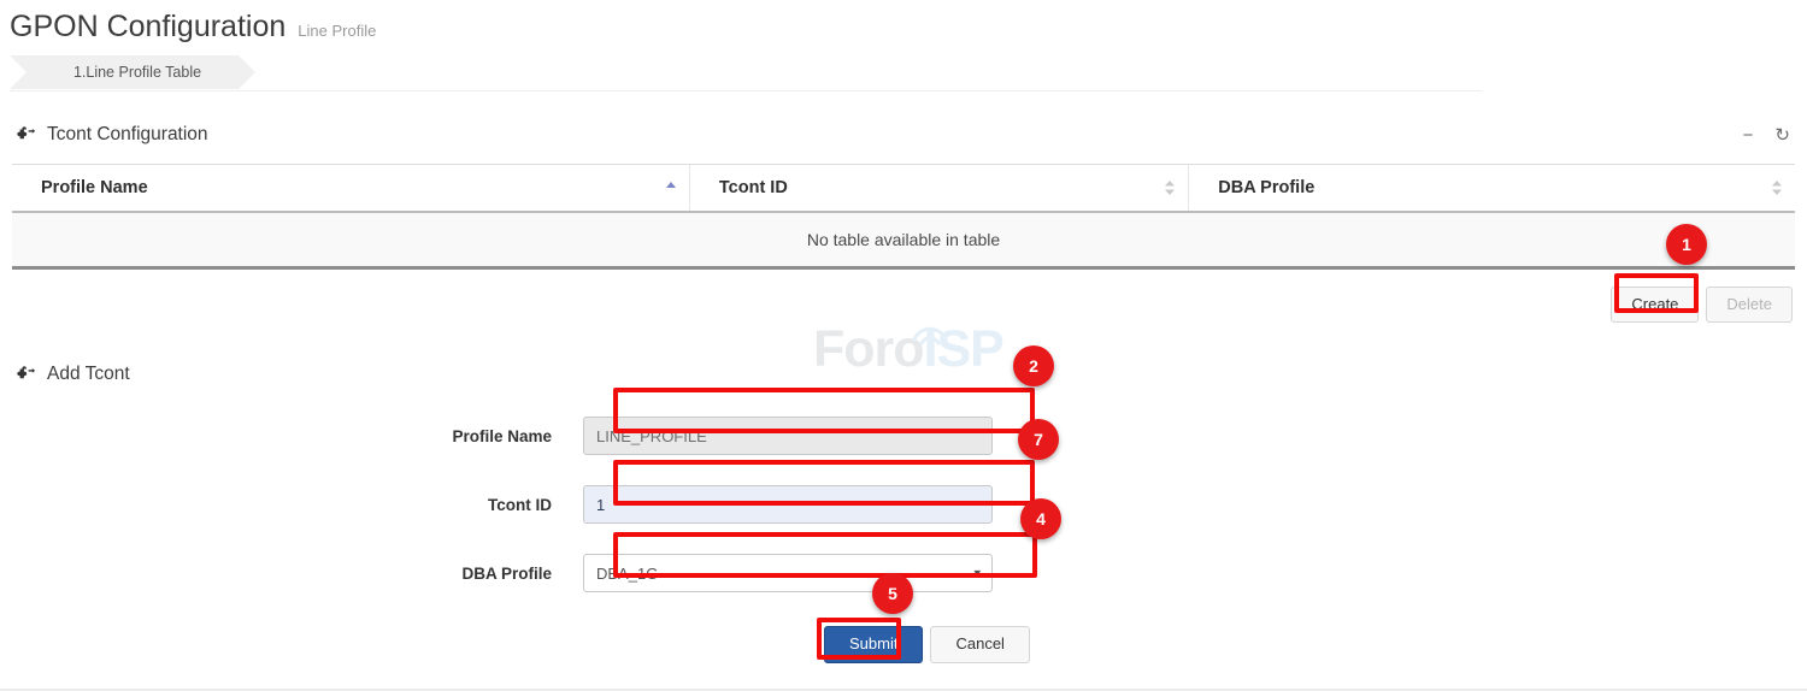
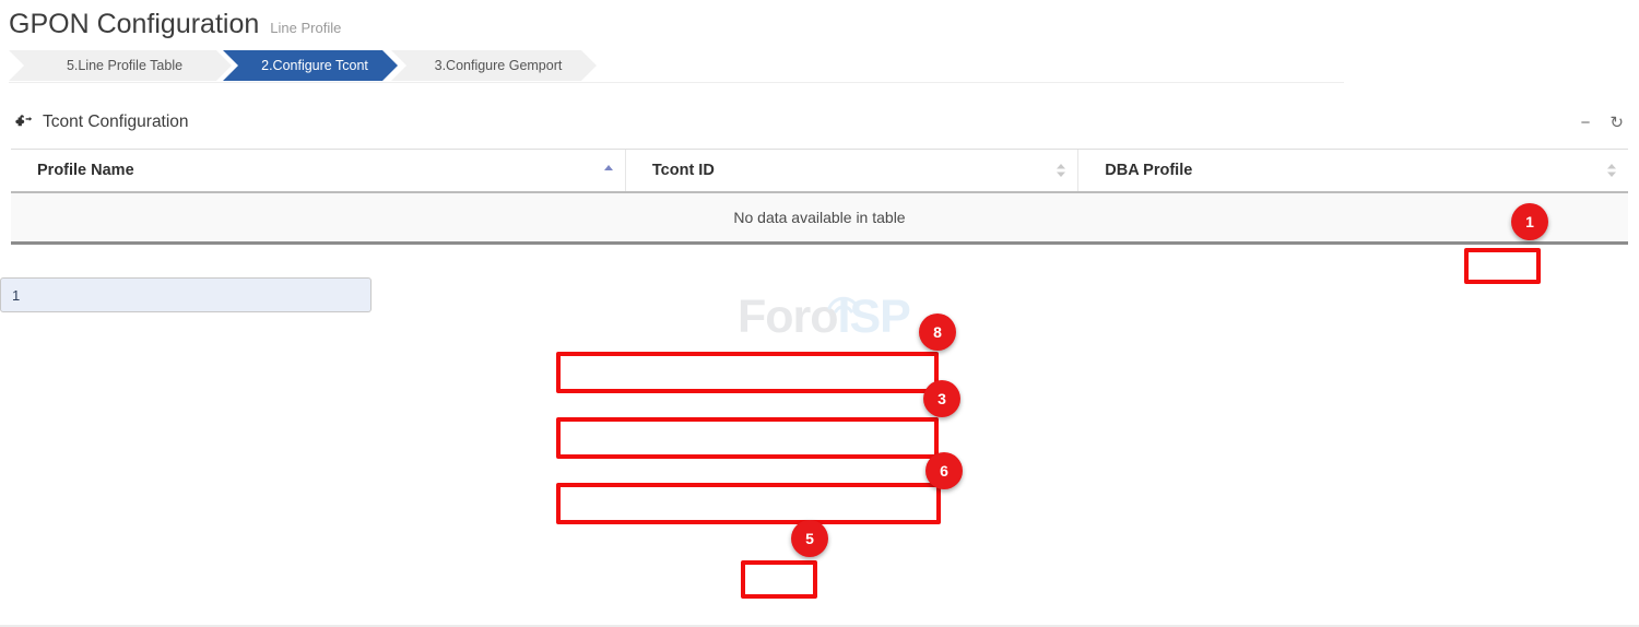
  GPON Configuration
  Line Profile
- 1.Line Profile Table
+ 5.Line Profile Table
+ 2.Configure Tcont
+ 3.Configure Gemport
  Tcont Configuration
  −
  ↻
  Profile Name	Tcont ID	DBA Profile
- No table available in table
+ No data available in table
- Create
- Delete
- Add Tcont
- Profile Name
- LINE_PROFILE
- Tcont ID
  1
- DBA Profile
- DBA_1G
- ▾
- Submit
- Cancel
  ForoISP
  1
- 2
+ 8
- 7
+ 3
- 4
+ 6
  5
